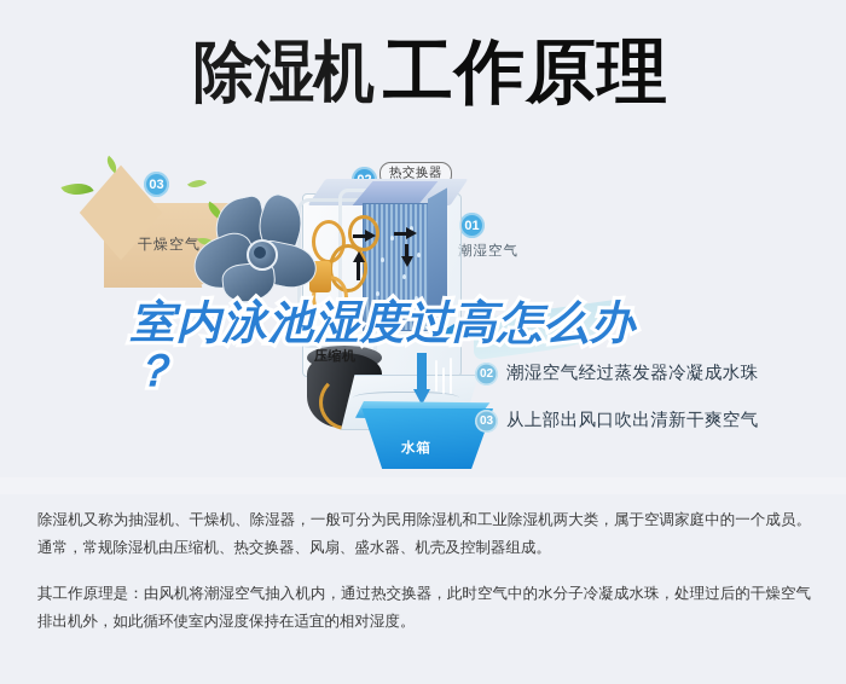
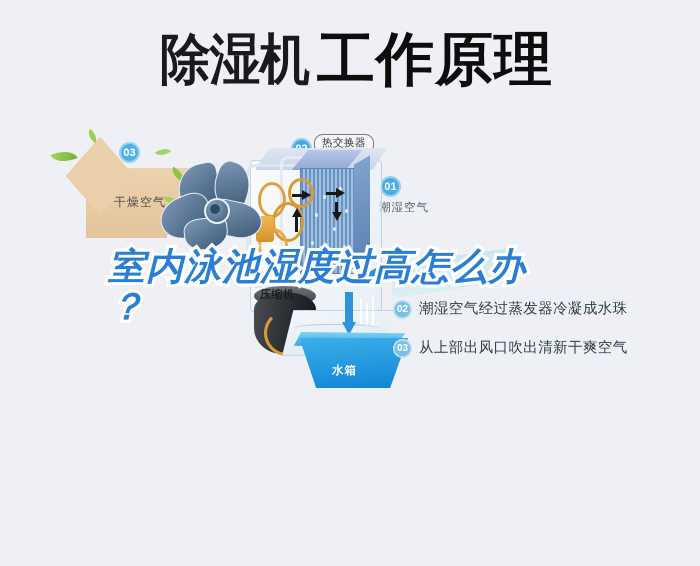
  除湿机 工作原理
  干燥空气
  03
  01
  热交换器
  潮湿空气
  压缩机
  水箱
  室内泳池湿度过高怎么办
  ？
  02
  潮湿空气经过蒸发器冷凝成水珠
  03
  从上部出风口吹出清新干爽空气
- 除湿机又称为抽湿机、干燥机、除湿器，一般可分为民用除湿机和工业除湿机两大类，属于空调家庭中的一个成员。通常，常规除湿机由压缩机、热交换器、风扇、盛水器、机壳及控制器组成。
- 其工作原理是：由风机将潮湿空气抽入机内，通过热交换器，此时空气中的水分子冷凝成水珠，处理过后的干燥空气排出机外，如此循环使室内湿度保持在适宜的相对湿度。
